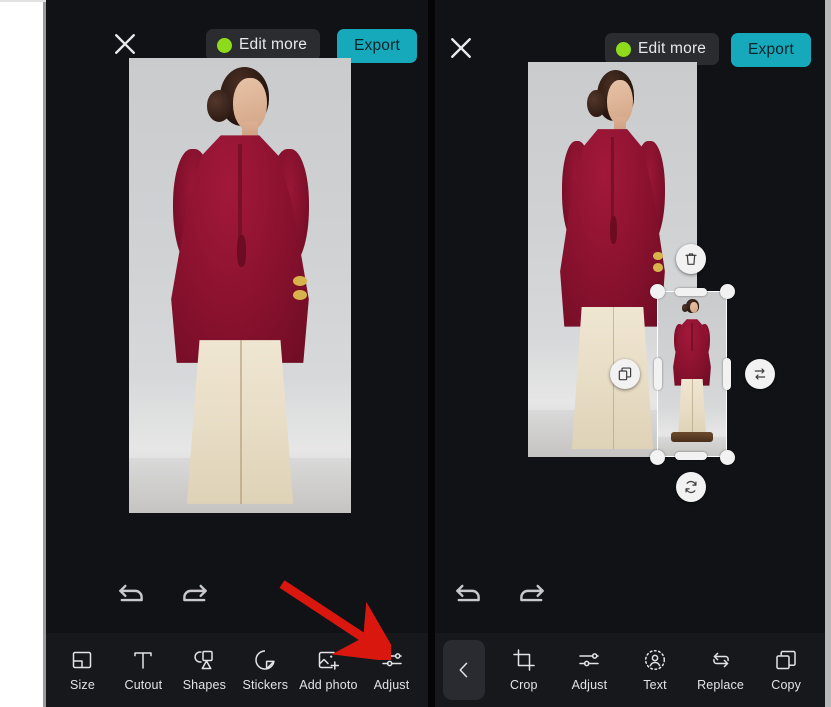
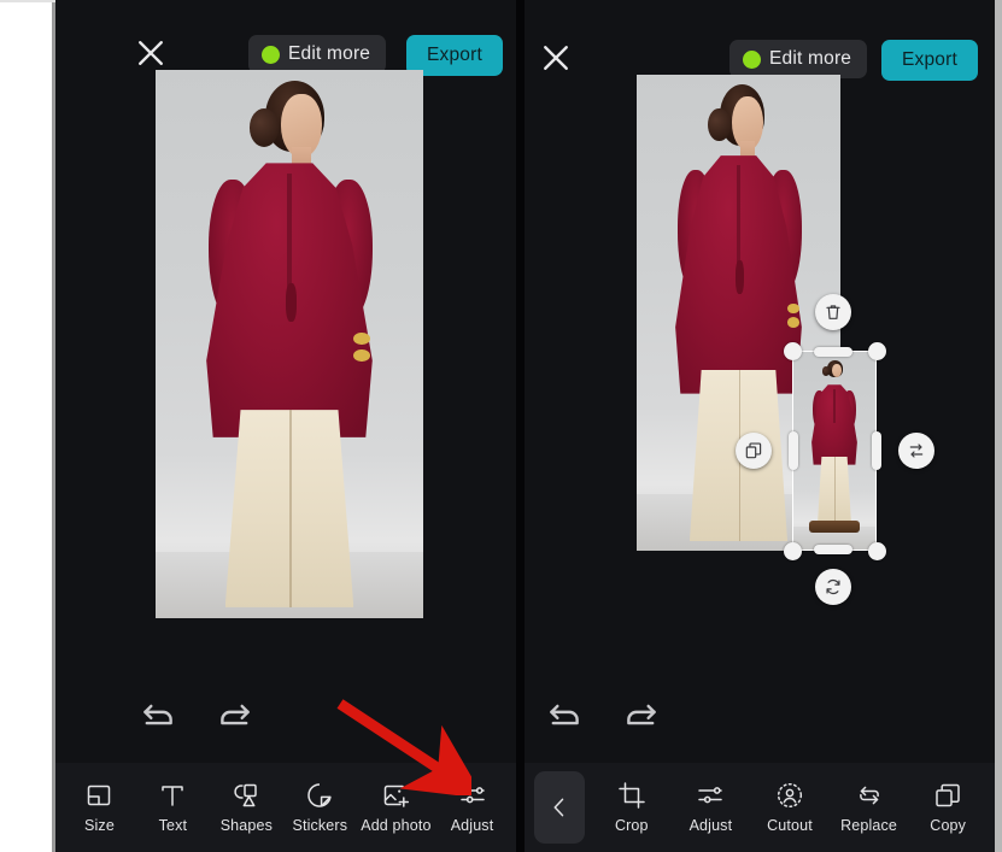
  Edit more
  Export
  Size
- Cutout
+ Text
  Shapes
  Stickers
  Add photo
  Adjust
  Edit more
  Export
  Crop
  Adjust
- Text
+ Cutout
  Replace
  Copy
